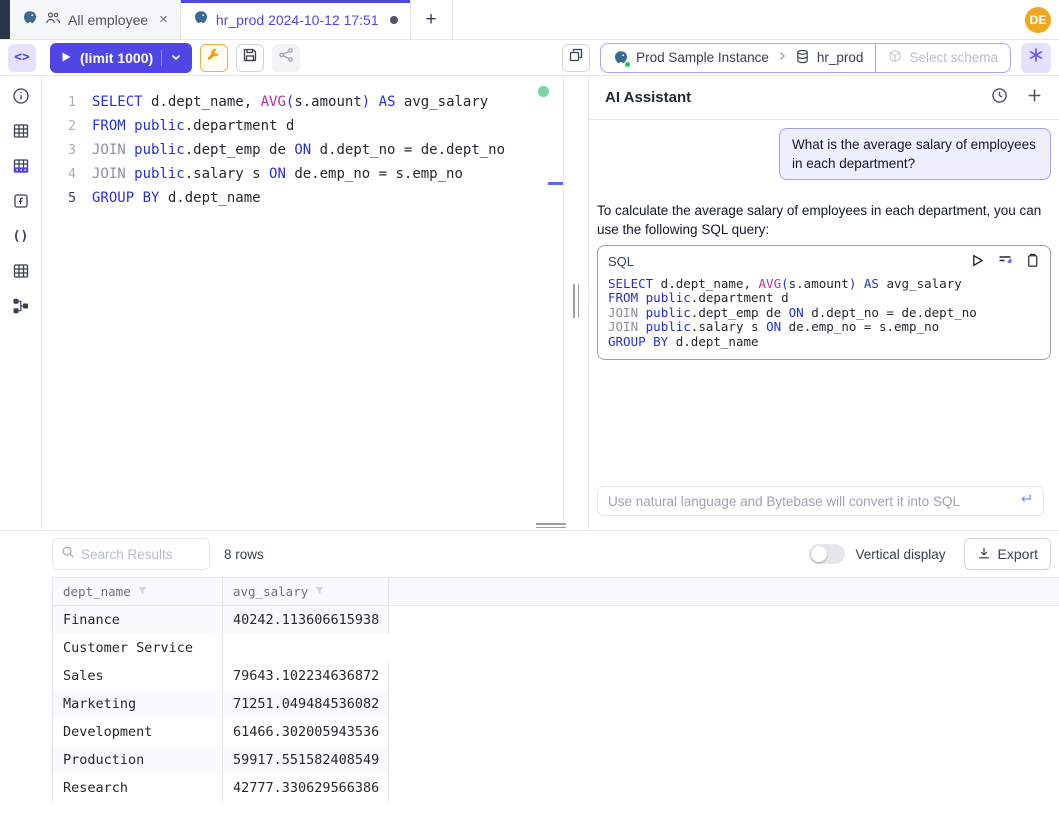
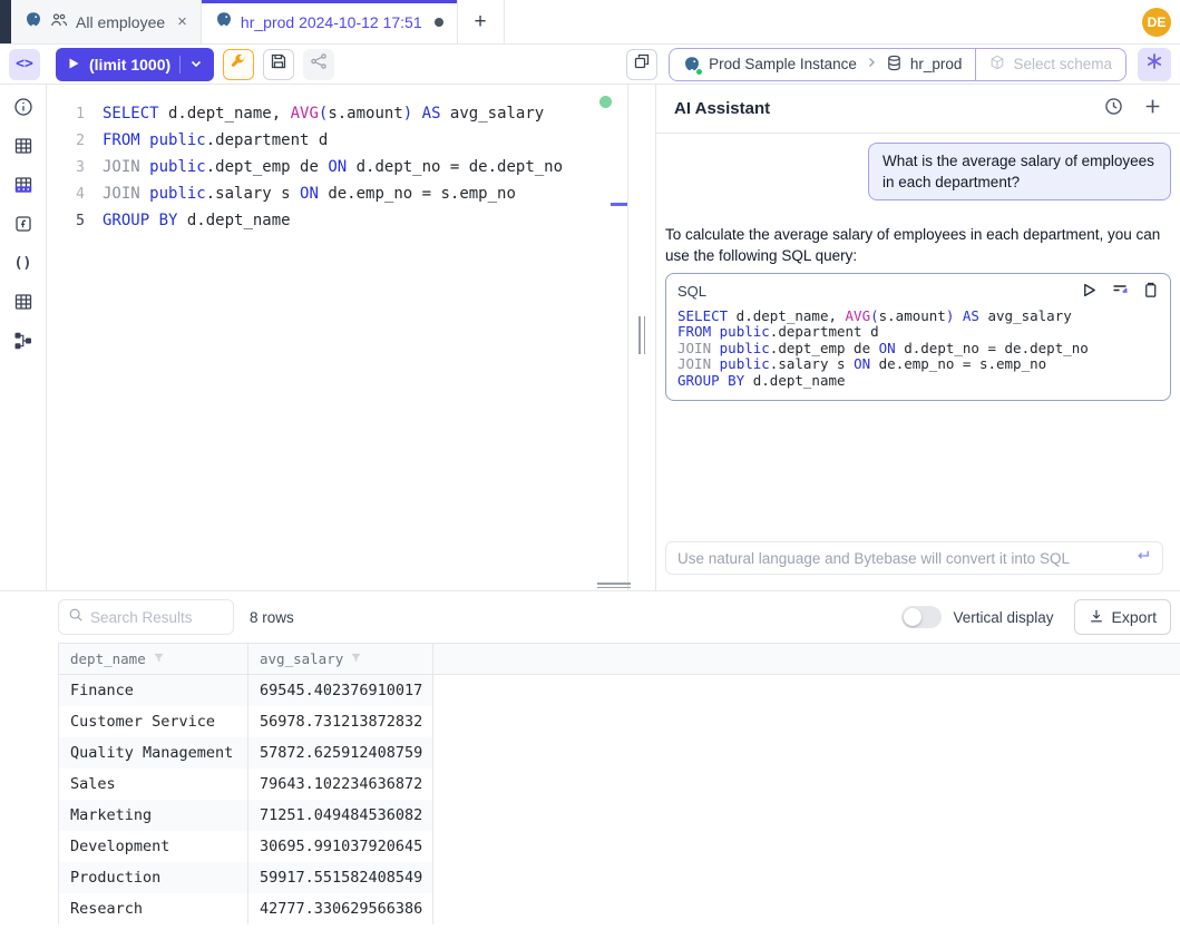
  All employee
  ×
  hr_prod 2024-10-12 17:51
  +
  DE
  <>
  (limit 1000)
  Prod Sample Instance
  hr_prod
  Select schema
  ()
  1
  SELECT
  d.dept_name,
  AVG
  (
  s.amount
  )
  AS
  avg_salary
  2
  FROM
  public
  .department d
  3
  JOIN
  public
  .dept_emp de
  ON
  d.dept_no = de.dept_no
  4
  JOIN
  public
  .salary s
  ON
  de.emp_no = s.emp_no
  5
  GROUP BY
  d.dept_name
  AI Assistant
  What is the average salary of employees in each department?
  To calculate the average salary of employees in each department, you can use the following SQL query:
  SQL
  SELECT
  d.dept_name,
  AVG
  (
  s.amount
  )
  AS
  avg_salary
  FROM
  public
  .department d
  JOIN
  public
  .dept_emp de
  ON
  d.dept_no = de.dept_no
  JOIN
  public
  .salary s
  ON
  de.emp_no = s.emp_no
  GROUP BY
  d.dept_name
  Use natural language and Bytebase will convert it into SQL
  Search Results
  8 rows
  Vertical display
  Export
  dept_name
  avg_salary
  Finance
- 40242.113606615938
+ 69545.402376910017
  Customer Service
+ 56978.731213872832
+ Quality Management
+ 57872.625912408759
  Sales
  79643.102234636872
  Marketing
  71251.049484536082
  Development
- 61466.302005943536
+ 30695.991037920645
  Production
  59917.551582408549
  Research
  42777.330629566386
